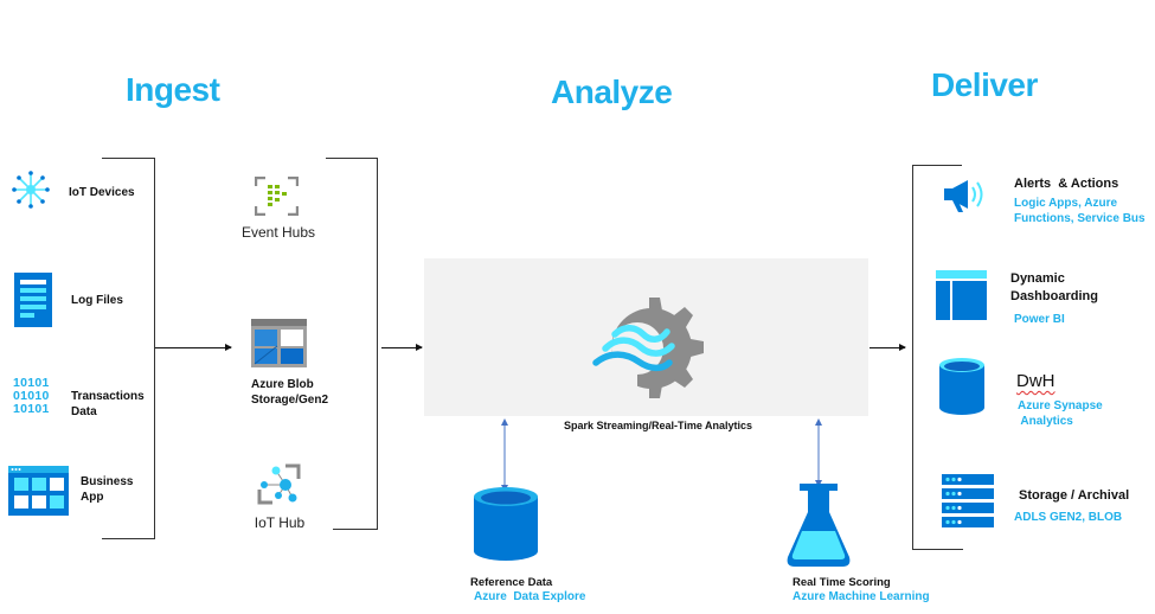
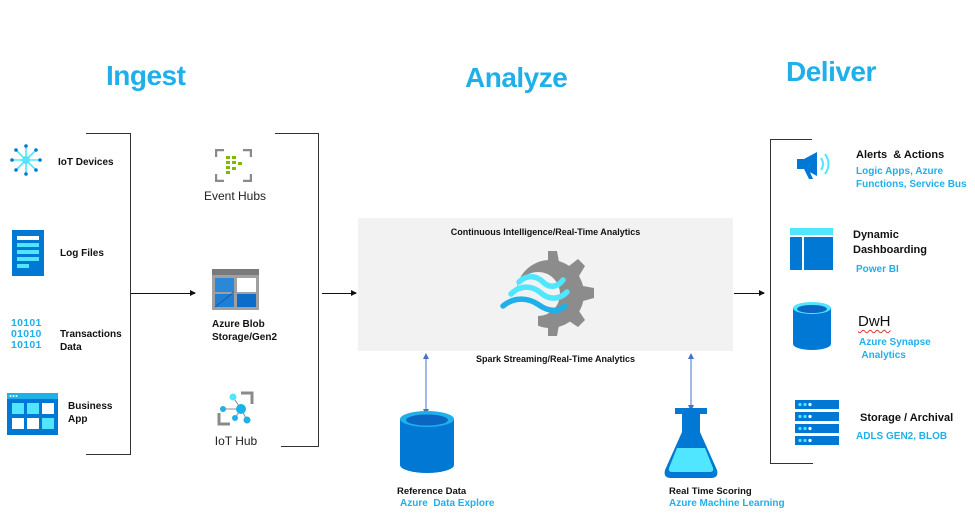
  Ingest
  Analyze
  Deliver
  IoT Devices
  Log Files
  10101
  01010
  10101
  Transactions
  Data
  Business
  App
  Event Hubs
  Azure Blob
  Storage/Gen2
  IoT Hub
+ Continuous Intelligence/Real-Time Analytics
  Spark Streaming/Real-Time Analytics
  Reference Data
  Azure Data Explore
  Real Time Scoring
  Azure Machine Learning
  Alerts & Actions
  Logic Apps, Azure
  Functions, Service Bus
  Dynamic
  Dashboarding
  Power BI
  DwH
  Azure Synapse
  Analytics
  Storage / Archival
  ADLS GEN2, BLOB
